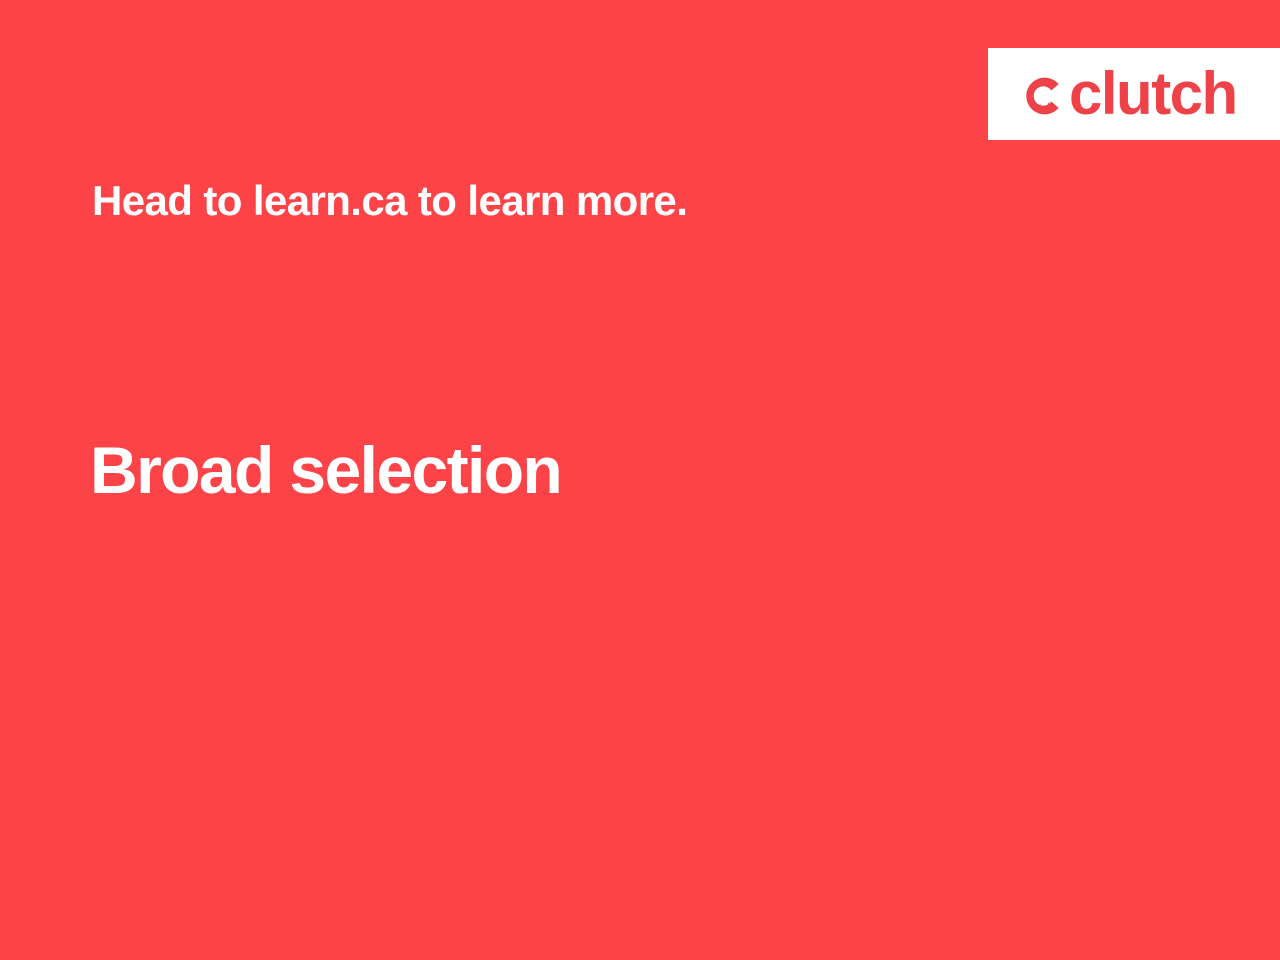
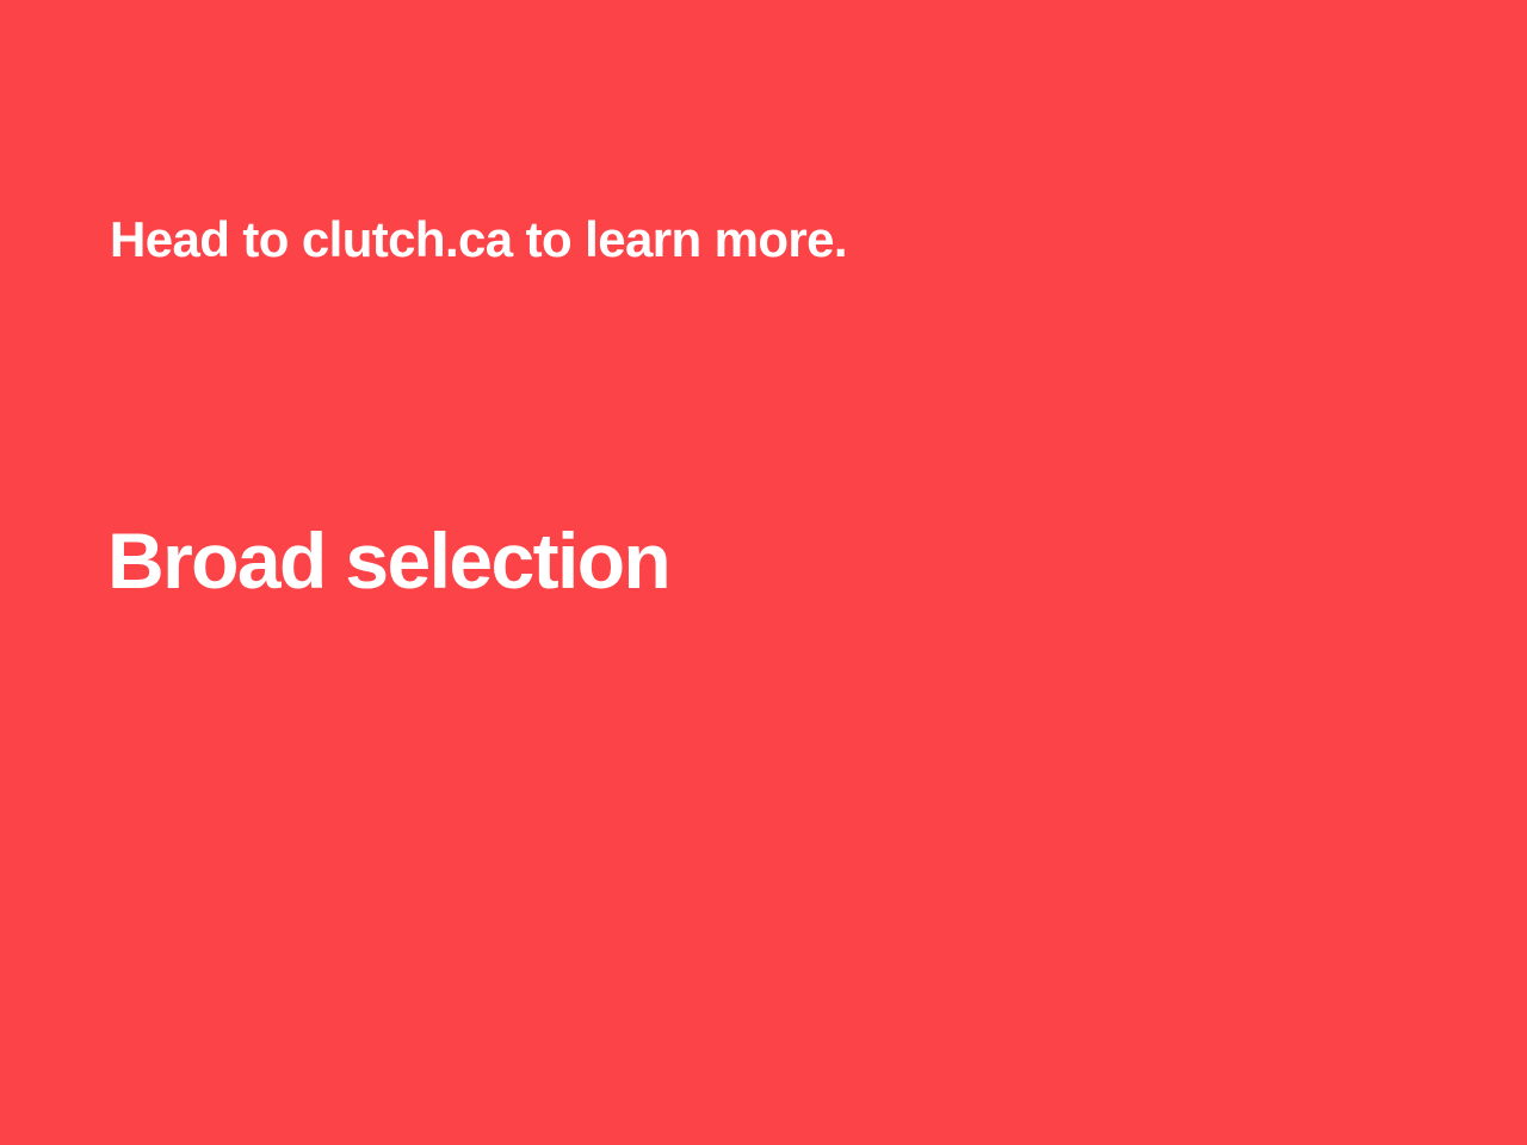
- clutch
- Head to learn.ca to learn more.
+ Head to clutch.ca to learn more.
  Broad selection
